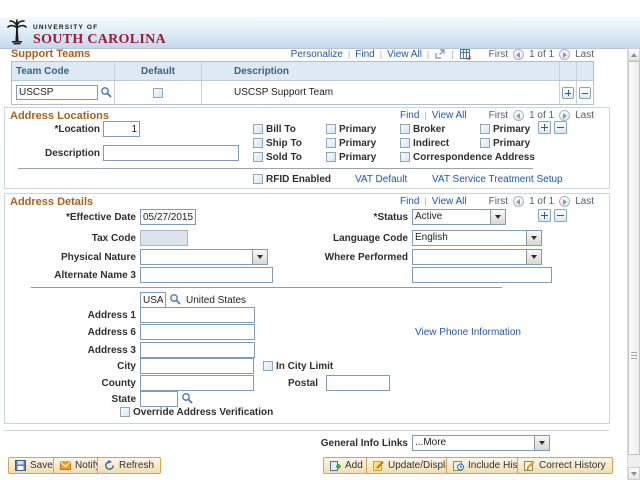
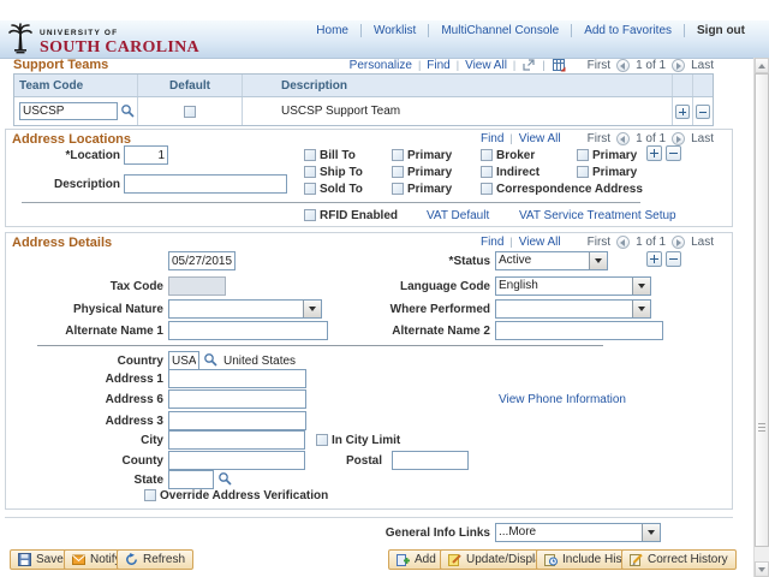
  SOUTH CAROLINA
+ Home
+ Worklist
+ MultiChannel Console
+ Add to Favorites
+ Sign out
  Support Teams
  Personalize
  Find
  View All
  First
  1 of 1
  Last
  Team Code
  Default
  Description
  USCSP
  USCSP Support Team
  Address Locations
  Find
  View All
  First
  1 of 1
  Last
  *Location
  1
  Description
  Bill To
  Primary
  Broker
  Primary
  Ship To
  Primary
  Indirect
  Primary
  Sold To
  Primary
  Correspondence Address
  RFID Enabled
  VAT Default
  VAT Service Treatment Setup
  Address Details
  Find
  View All
  First
  1 of 1
  Last
- *Effective Date
  05/27/2015
  *Status
  Active
  Tax Code
  Language Code
  English
  Physical Nature
  Where Performed
- Alternate Name 3
+ Alternate Name 1
+ Alternate Name 2
+ Country
  USA
  United States
  Address 1
  Address 6
  View Phone Information
  Address 3
  City
  In City Limit
  County
  Postal
  State
  Override Address Verification
  General Info Links
  ...More
  Save
  Notif
  Refresh
  Add
  Update/Displ
  Include His
  Correct History
